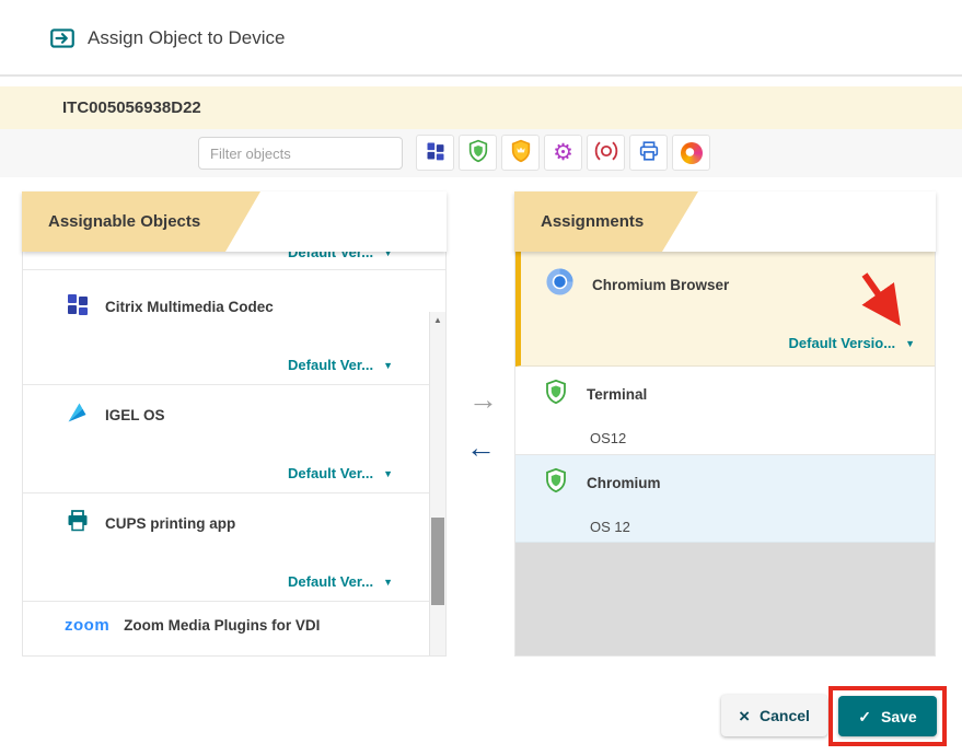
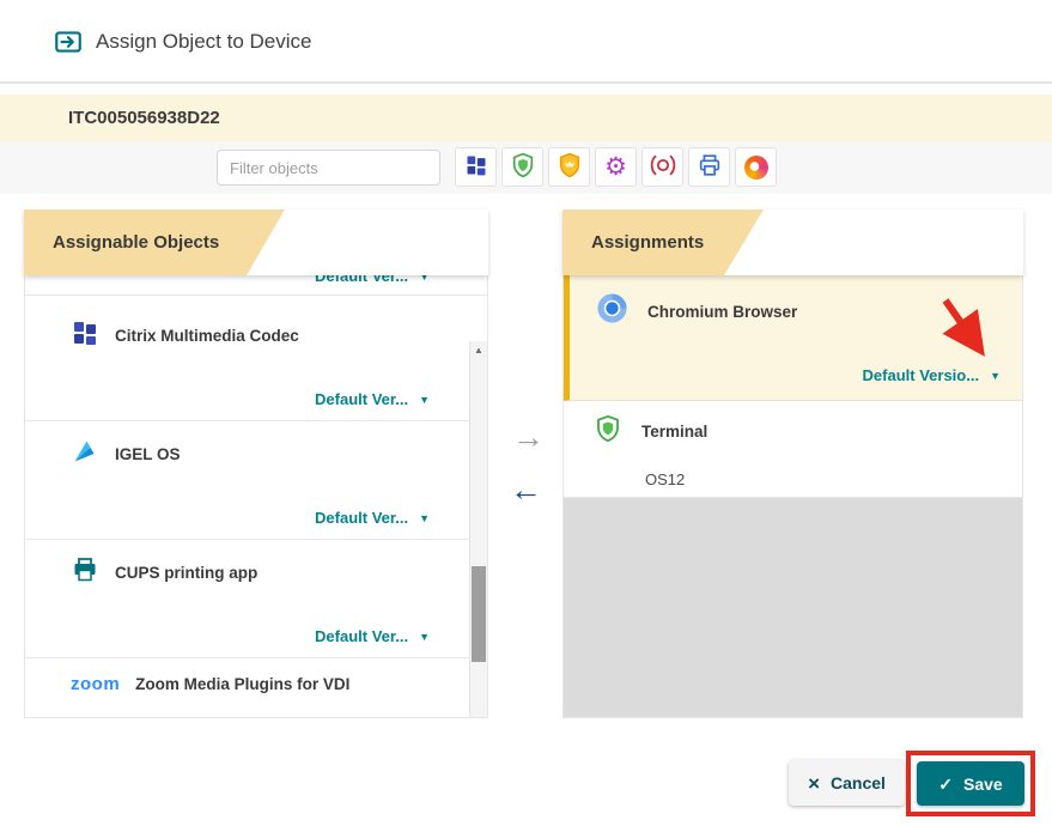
  Assign Object to Device
  ITC005056938D22
  Filter objects
  ⚙
  Assignable Objects
  Default Ver...
  ▼
  Citrix Multimedia Codec
  Default Ver...
  ▼
  IGEL OS
  Default Ver...
  ▼
  CUPS printing app
  Default Ver...
  ▼
  zoom
  Zoom Media Plugins for VDI
  ▲
  →
  ←
  Assignments
  Chromium Browser
  Default Versio...
  ▼
  Terminal
  OS12
- Chromium
- OS 12
  ×
  Cancel
  ✓
  Save
